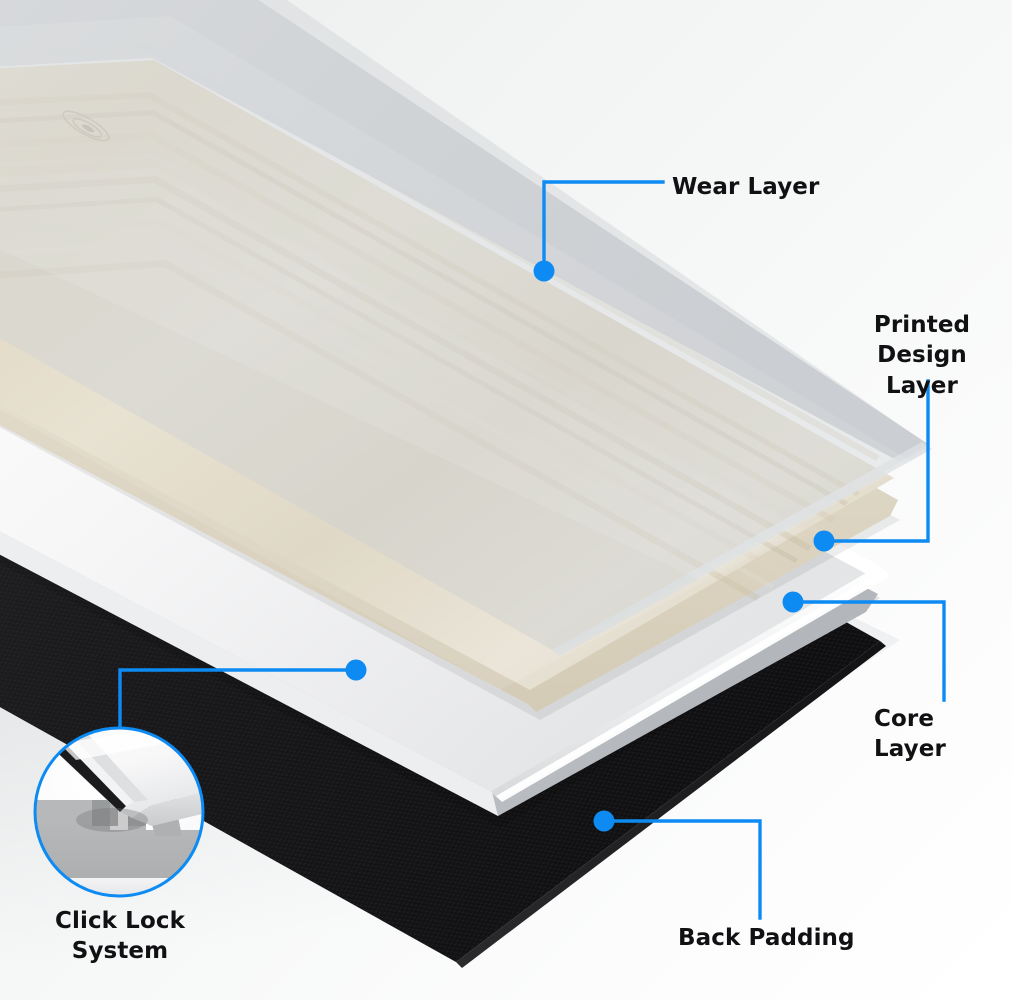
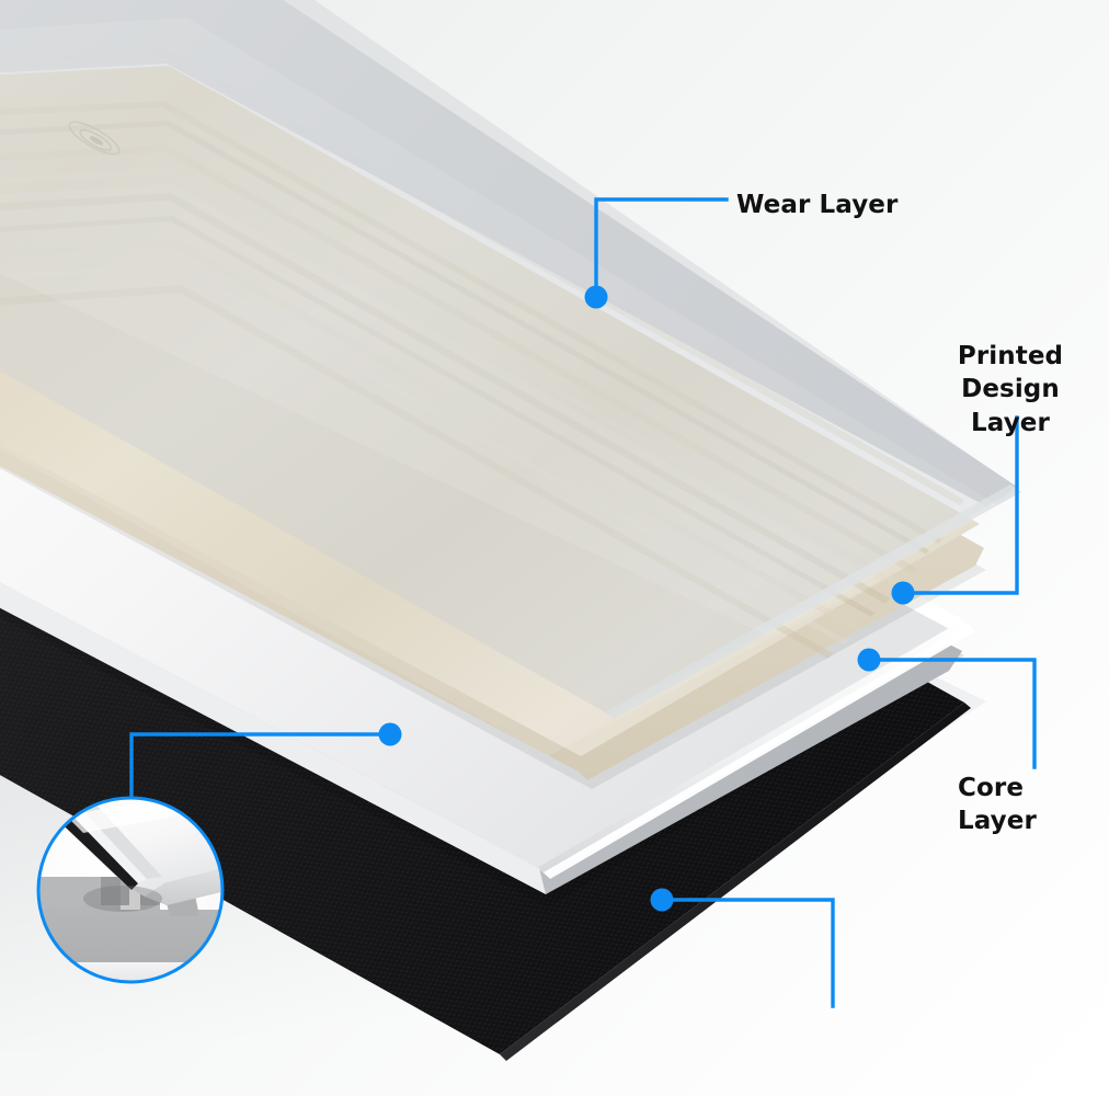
  Wear Layer
  Printed Design
  Layer
  Core Layer
- Back Padding
- Click Lock
- System
